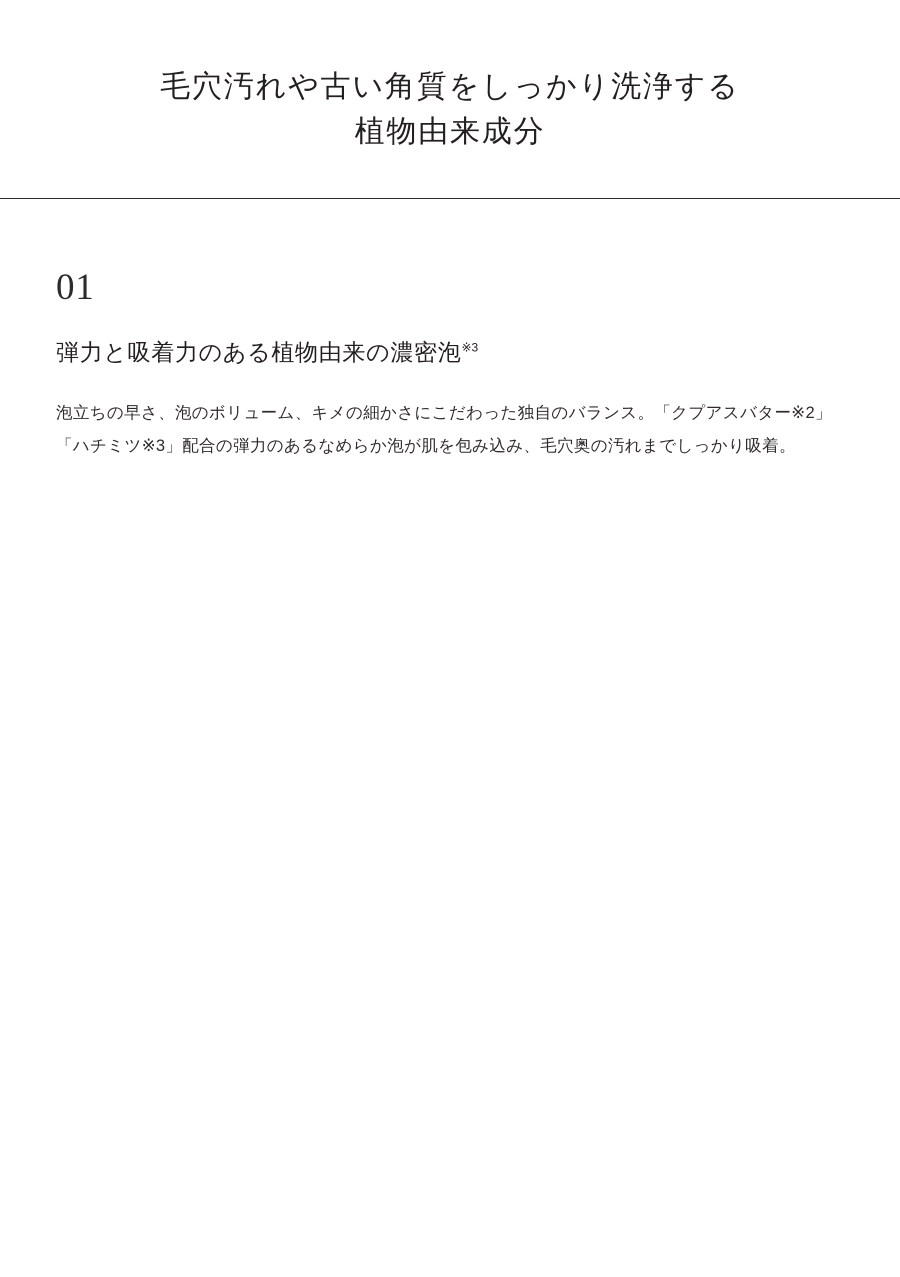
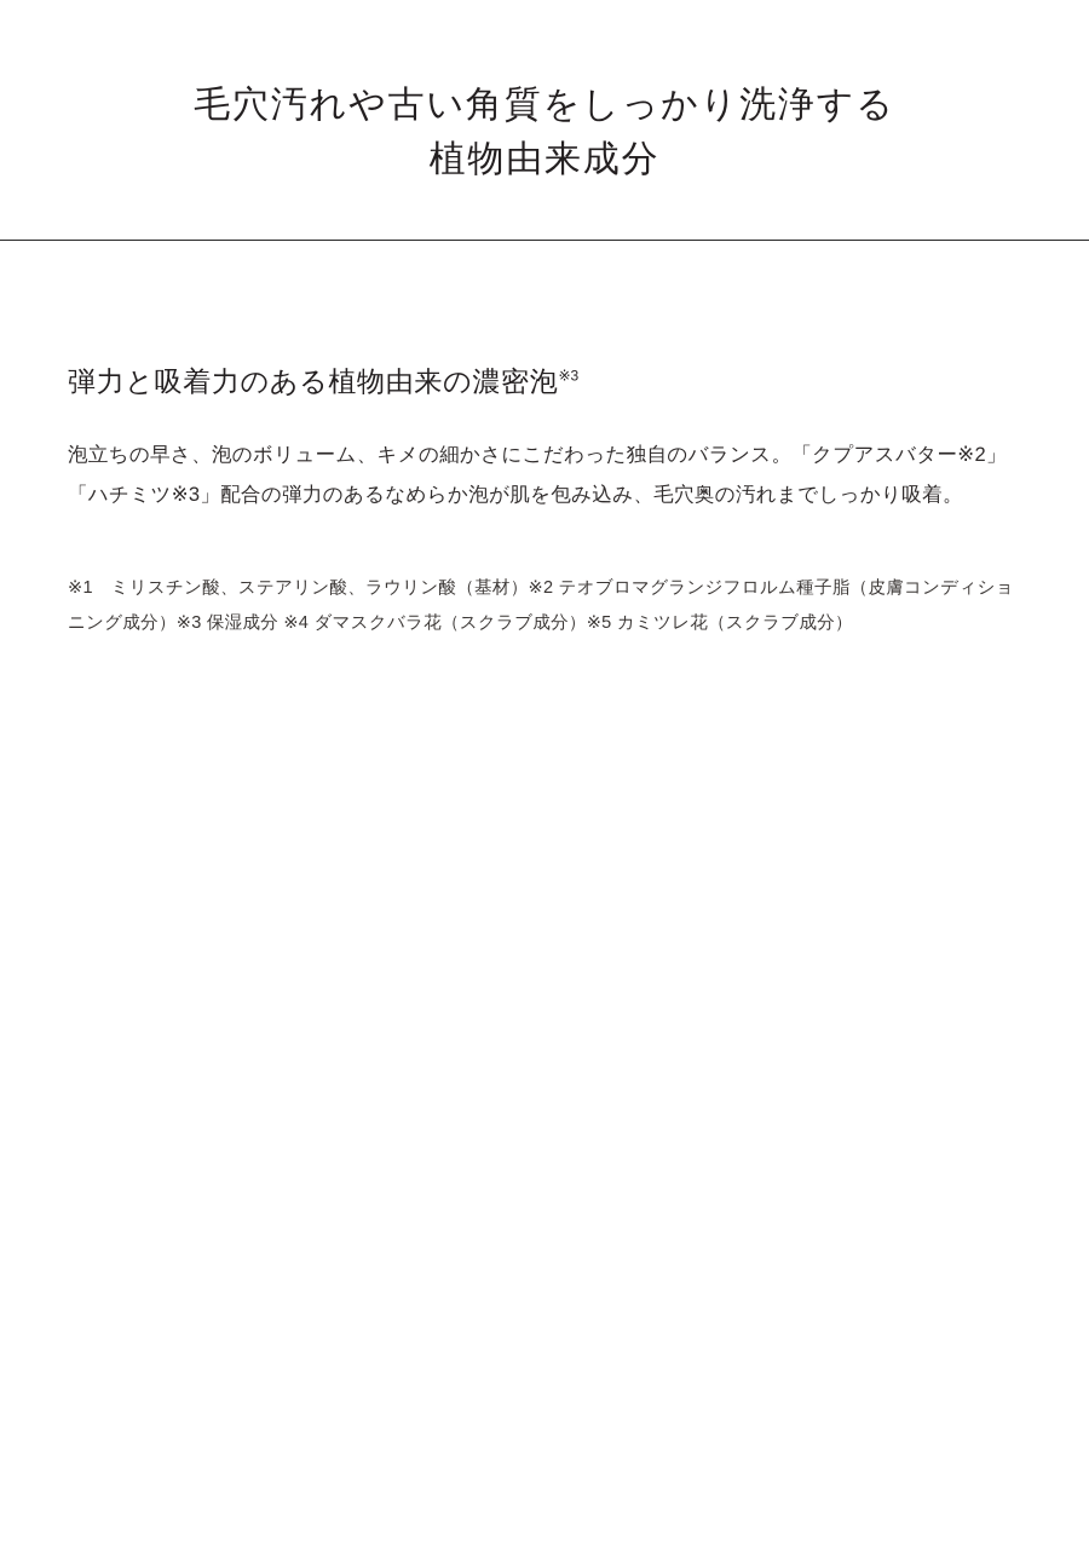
  毛穴汚れや古い角質をしっかり洗浄する
  植物由来成分
- 01
  弾力と吸着力のある植物由来の濃密泡※3
  泡立ちの早さ、泡のボリューム、キメの細かさにこだわった独自のバランス。「クプアスバター※2」「ハチミツ※3」配合の弾力のあるなめらか泡が肌を包み込み、毛穴奥の汚れまでしっかり吸着。
+ ※1 ミリスチン酸、ステアリン酸、ラウリン酸（基材）※2 テオブロマグランジフロルム種子脂（皮膚コンディショニング成分）※3 保湿成分 ※4 ダマスクバラ花（スクラブ成分）※5 カミツレ花（スクラブ成分）
